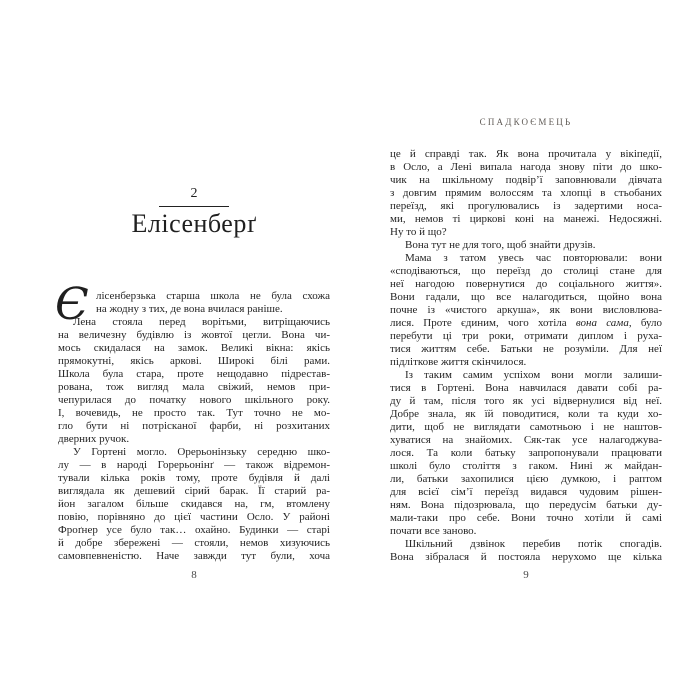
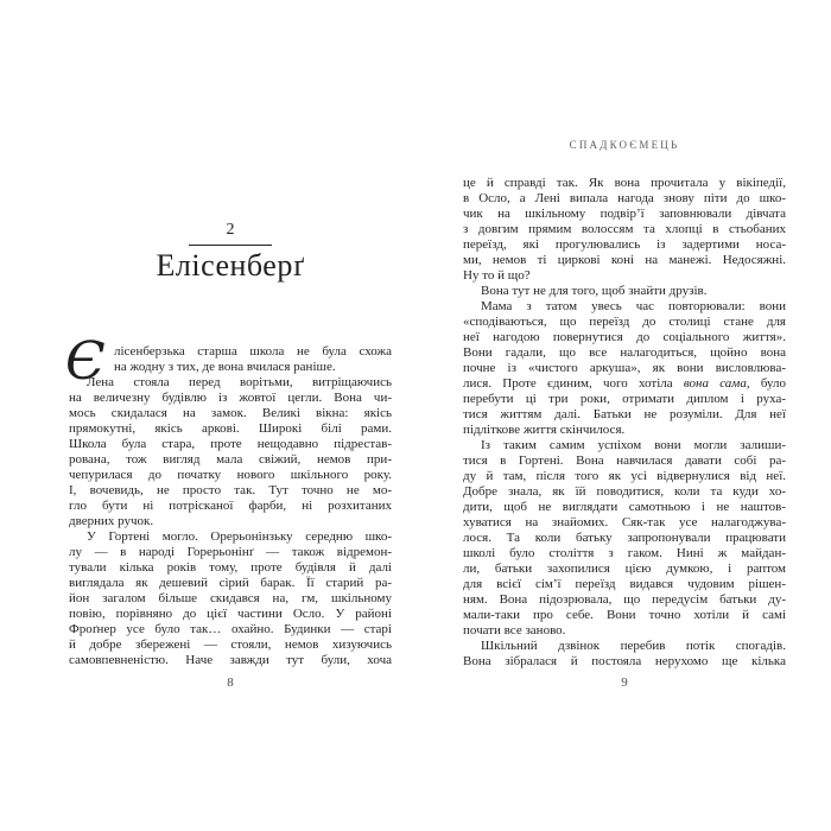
  2
  Елісенберґ
  Є
  лісенберзька старша школа не була схожа
  на жодну з тих, де вона вчилася раніше.
  Лена стояла перед ворітьми, витріщаючись
  на величезну будівлю із жовтої цегли. Вона чи-
  мось скидалася на замок. Великі вікна: якісь
  прямокутні, якісь аркові. Широкі білі рами.
  Школа була стара, проте нещодавно підрестав-
  рована, тож вигляд мала свіжий, немов при-
  чепурилася до початку нового шкільного року.
  І, вочевидь, не просто так. Тут точно не мо-
  гло бути ні потрісканої фарби, ні розхитаних
  дверних ручок.
  У Гортені могло. Орерьонінзьку середню шко-
  лу — в народі Горерьонінґ — також відремон-
  тували кілька років тому, проте будівля й далі
  виглядала як дешевий сірий барак. Її старий ра-
- йон загалом більше скидався на, гм, втомлену
+ йон загалом більше скидався на, гм, шкільному
  повію, порівняно до цієї частини Осло. У районі
  Фроґнер усе було так… охайно. Будинки — старі
  й добре збережені — стояли, немов хизуючись
  самовпевненістю. Наче завжди тут були, хоча
  8
  СПАДКОЄМЕЦЬ
  це й справді так. Як вона прочитала у вікіпедії,
  в Осло, а Лені випала нагода знову піти до шко-
  чик на шкільному подвір’ї заповнювали дівчата
  з довгим прямим волоссям та хлопці в стьобаних
  переїзд, які прогулювались із задертими носа-
  ми, немов ті циркові коні на манежі. Недосяжні.
  Ну то й що?
  Вона тут не для того, щоб знайти друзів.
  Мама з татом увесь час повторювали: вони
  «сподіваються, що переїзд до столиці стане для
  неї нагодою повернутися до соціального життя».
  Вони гадали, що все налагодиться, щойно вона
  почне із «чистого аркуша», як вони висловлюва-
  лися. Проте єдиним, чого хотіла вона сама, було
  перебути ці три роки, отримати диплом і руха-
- тися життям себе. Батьки не розуміли. Для неї
+ тися життям далі. Батьки не розуміли. Для неї
  підліткове життя скінчилося.
  Із таким самим успіхом вони могли залиши-
  тися в Гортені. Вона навчилася давати собі ра-
  ду й там, після того як усі відвернулися від неї.
  Добре знала, як їй поводитися, коли та куди хо-
  дити, щоб не виглядати самотньою і не наштов-
  хуватися на знайомих. Сяк-так усе налагоджува-
  лося. Та коли батьку запропонували працювати
  школі було століття з гаком. Нині ж майдан-
  ли, батьки захопилися цією думкою, і раптом
  для всієї сім’ї переїзд видався чудовим рішен-
  ням. Вона підозрювала, що передусім батьки ду-
  мали-таки про себе. Вони точно хотіли й самі
  почати все заново.
  Шкільний дзвінок перебив потік спогадів.
  Вона зібралася й постояла нерухомо ще кілька
  9
